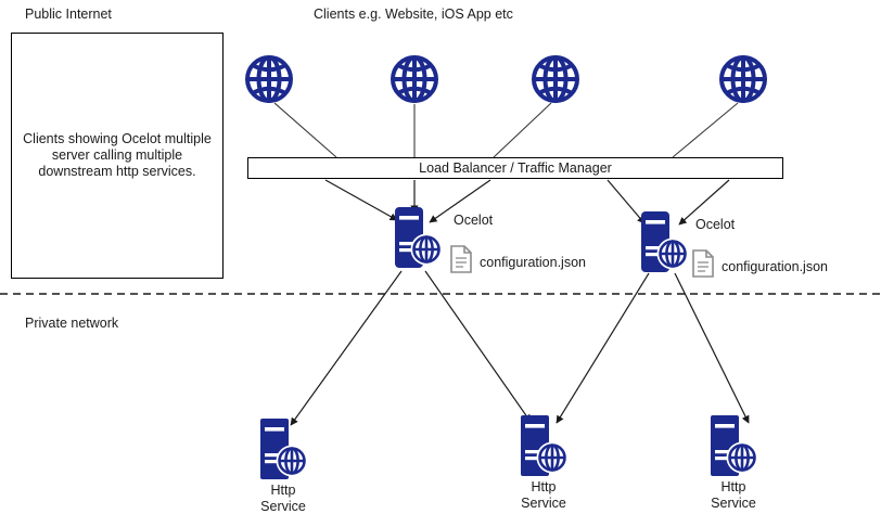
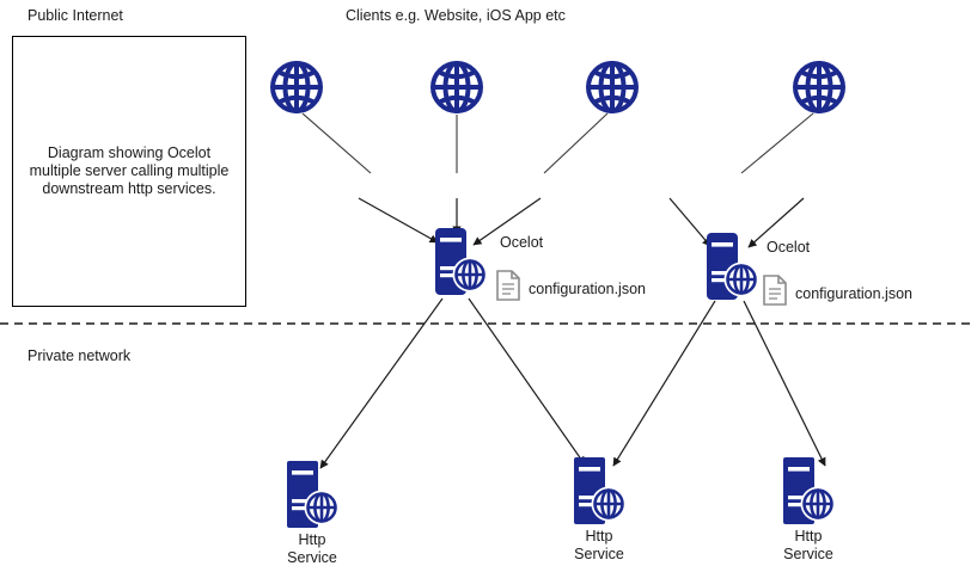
  Public Internet
  Clients e.g. Website, iOS App etc
  Private network
- Clients showing Ocelot multiple server calling multiple downstream http services.
+ Diagram showing Ocelot multiple server calling multiple downstream http services.
- Load Balancer / Traffic Manager
  Ocelot
  configuration.json
  Ocelot
  configuration.json
  Http
  Service
  Http
  Service
  Http
  Service
